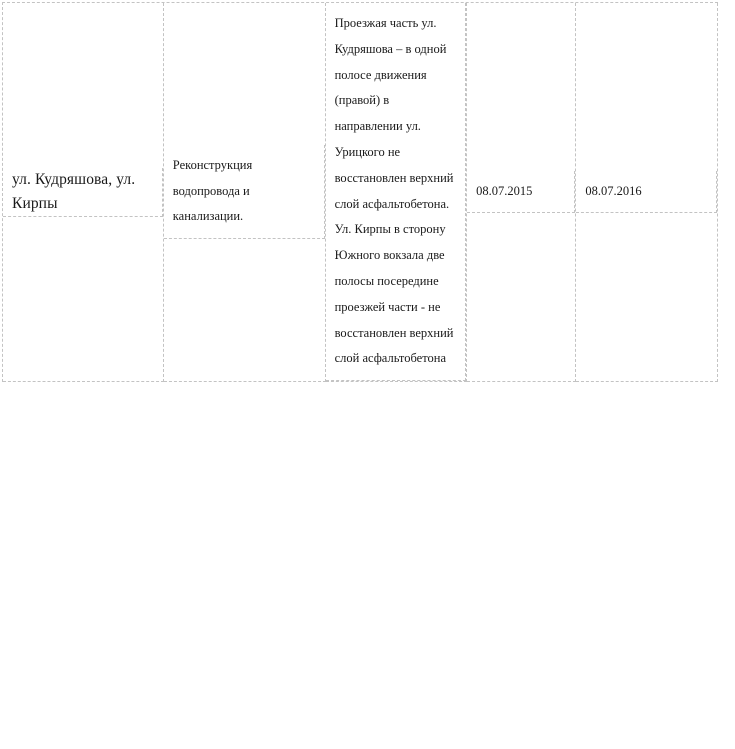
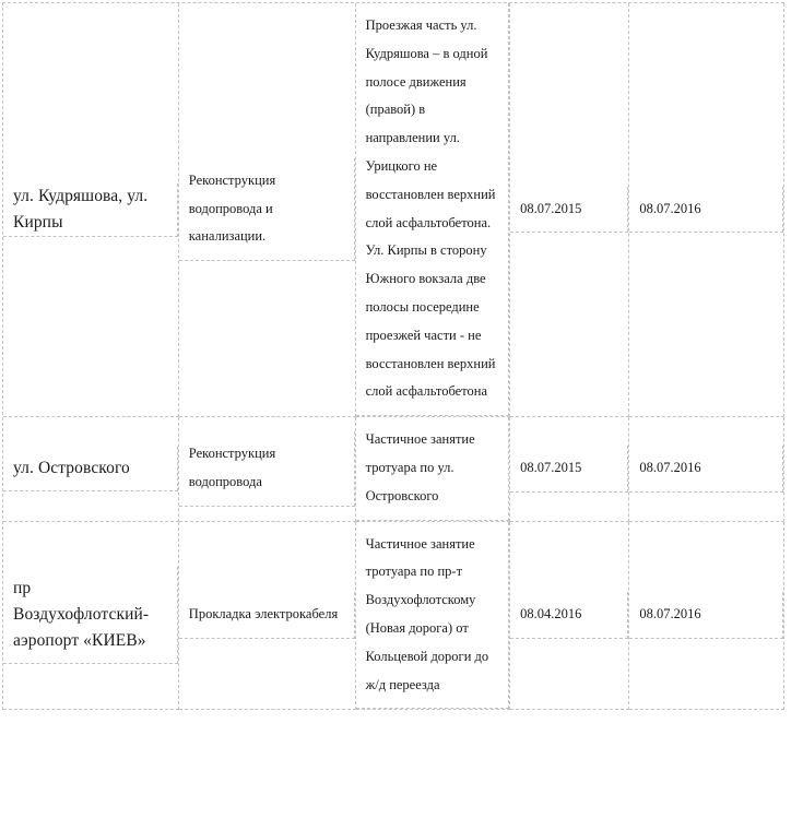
  ул. Кудряшова, ул. Кирпы	Реконструкция водопровода и канализации.	Проезжая часть ул. Кудряшова – в одной полосе движения (правой) в направлении ул. Урицкого не восстановлен верхний слой асфальтобетона. Ул. Кирпы в сторону Южного вокзала две полосы посередине проезжей части - не восстановлен верхний слой асфальтобетона	08.07.2015	08.07.2016
+ ул. Островского	Реконструкция водопровода	Частичное занятие тротуара по ул. Островского	08.07.2015	08.07.2016
+ пр Воздухофлотский-аэропорт «КИЕВ»	Прокладка электрокабеля	Частичное занятие тротуара по пр-т Воздухофлотскому (Новая дорога) от Кольцевой дороги до ж/д переезда	08.04.2016	08.07.2016
